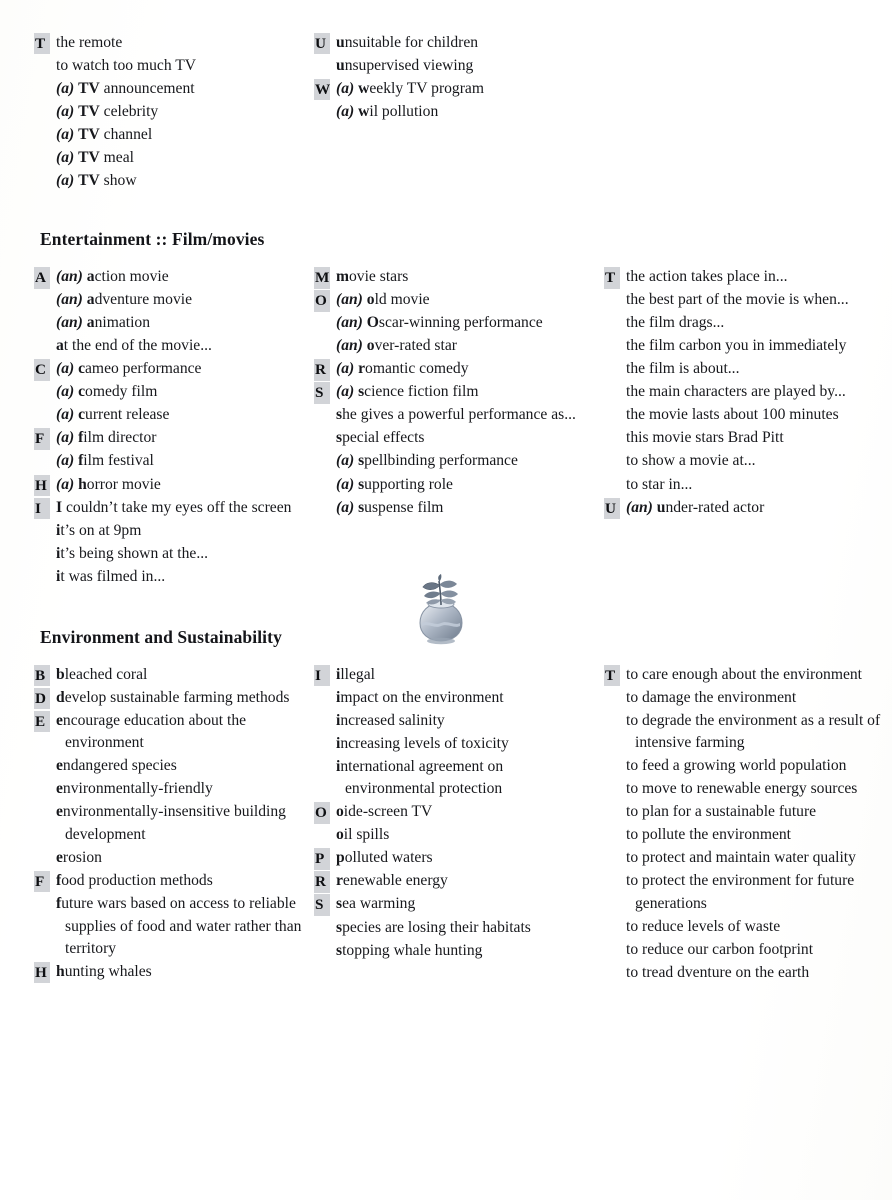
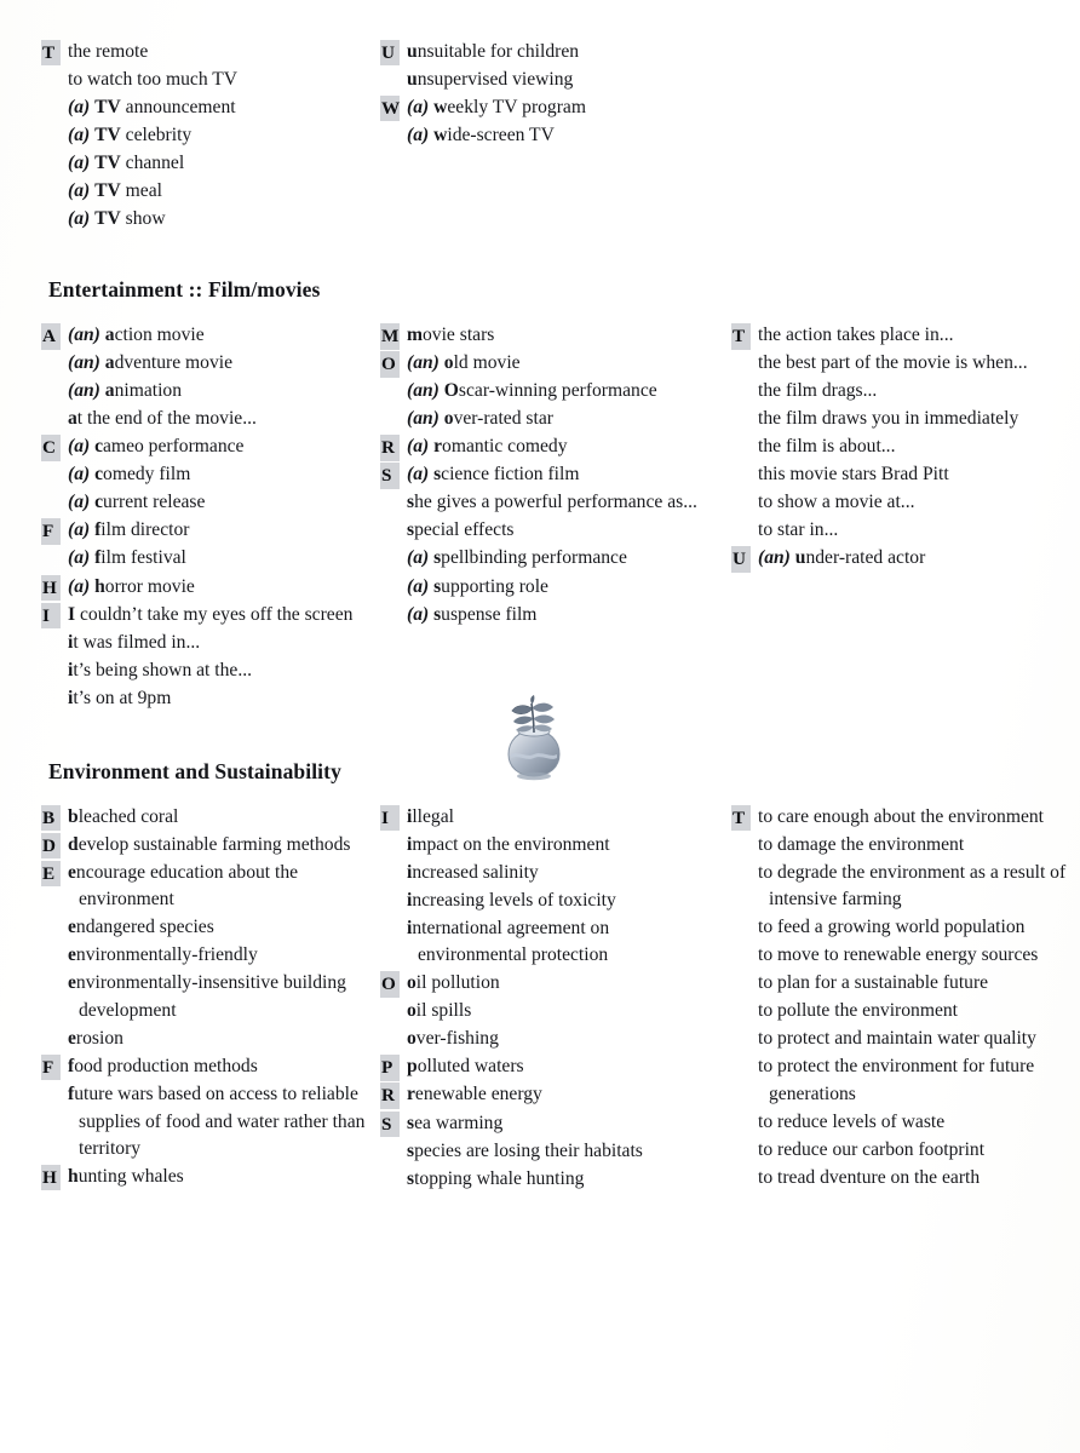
  T
  the remote
  to watch too much TV
  (a) TV announcement
  (a) TV celebrity
  (a) TV channel
  (a) TV meal
  (a) TV show
  U
  unsuitable for children
  unsupervised viewing
  W
  (a) weekly TV program
- (a) wil pollution
+ (a) wide-screen TV
  Entertainment :: Film/movies
  A
  (an) action movie
  (an) adventure movie
  (an) animation
  at the end of the movie...
  C
  (a) cameo performance
  (a) comedy film
  (a) current release
  F
  (a) film director
  (a) film festival
  H
  (a) horror movie
  I
  I couldn’t take my eyes off the screen
- it’s on at 9pm
+ it was filmed in...
  it’s being shown at the...
- it was filmed in...
+ it’s on at 9pm
  M
  movie stars
  O
  (an) old movie
  (an) Oscar-winning performance
  (an) over-rated star
  R
  (a) romantic comedy
  S
  (a) science fiction film
  she gives a powerful performance as...
  special effects
  (a) spellbinding performance
  (a) supporting role
  (a) suspense film
  T
  the action takes place in...
  the best part of the movie is when...
  the film drags...
- the film carbon you in immediately
+ the film draws you in immediately
  the film is about...
- the main characters are played by...
- the movie lasts about 100 minutes
  this movie stars Brad Pitt
  to show a movie at...
  to star in...
  U
  (an) under-rated actor
  Environment and Sustainability
  B
  bleached coral
  D
  develop sustainable farming methods
  E
  encourage education about the environment
  endangered species
  environmentally-friendly
  environmentally-insensitive building development
  erosion
  F
  food production methods
  future wars based on access to reliable supplies of food and water rather than territory
  H
  hunting whales
  I
  illegal
  impact on the environment
  increased salinity
  increasing levels of toxicity
  international agreement on environmental protection
  O
- oide-screen TV
+ oil pollution
  oil spills
+ over-fishing
  P
  polluted waters
  R
  renewable energy
  S
  sea warming
  species are losing their habitats
  stopping whale hunting
  T
  to care enough about the environment
  to damage the environment
  to degrade the environment as a result of intensive farming
  to feed a growing world population
  to move to renewable energy sources
  to plan for a sustainable future
  to pollute the environment
  to protect and maintain water quality
  to protect the environment for future generations
  to reduce levels of waste
  to reduce our carbon footprint
  to tread dventure on the earth
